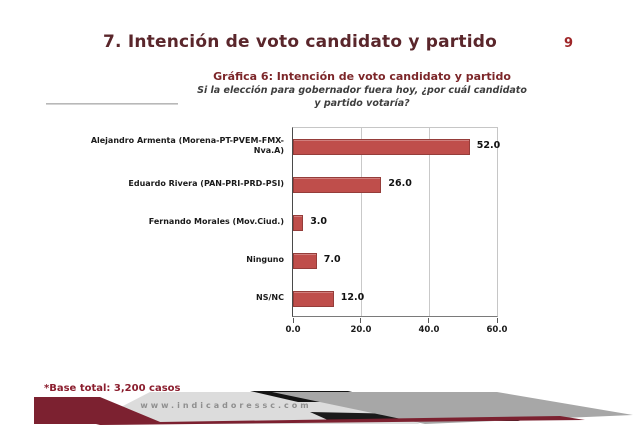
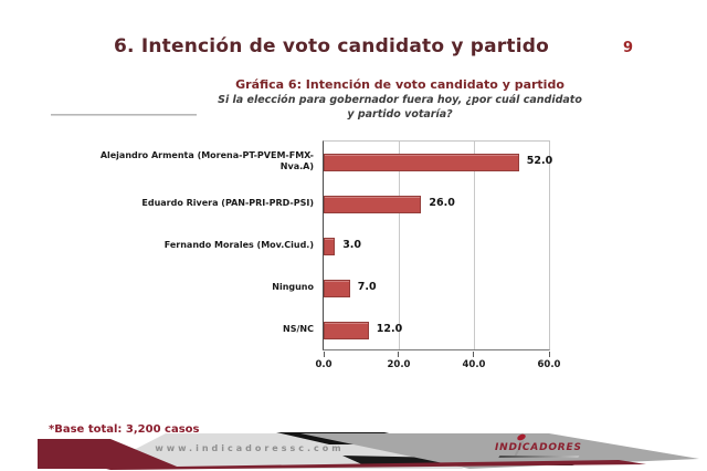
- 7. Intención de voto candidato y partido
+ 6. Intención de voto candidato y partido
  9
  Gráfica 6: Intención de voto candidato y partido
  Si la elección para gobernador fuera hoy, ¿por cuál candidato y partido votaría?
  Alejandro Armenta (Morena-PT-PVEM-FMX-Nva.A)
  Eduardo Rivera (PAN-PRI-PRD-PSI)
  Fernando Morales (Mov.Ciud.)
  Ninguno
  NS/NC
  0.0
  20.0
  40.0
  60.0
  52.0
  26.0
  3.0
  7.0
  12.0
  *Base total: 3,200 casos
  www.indicadoressc.com
+ INDICADORES
